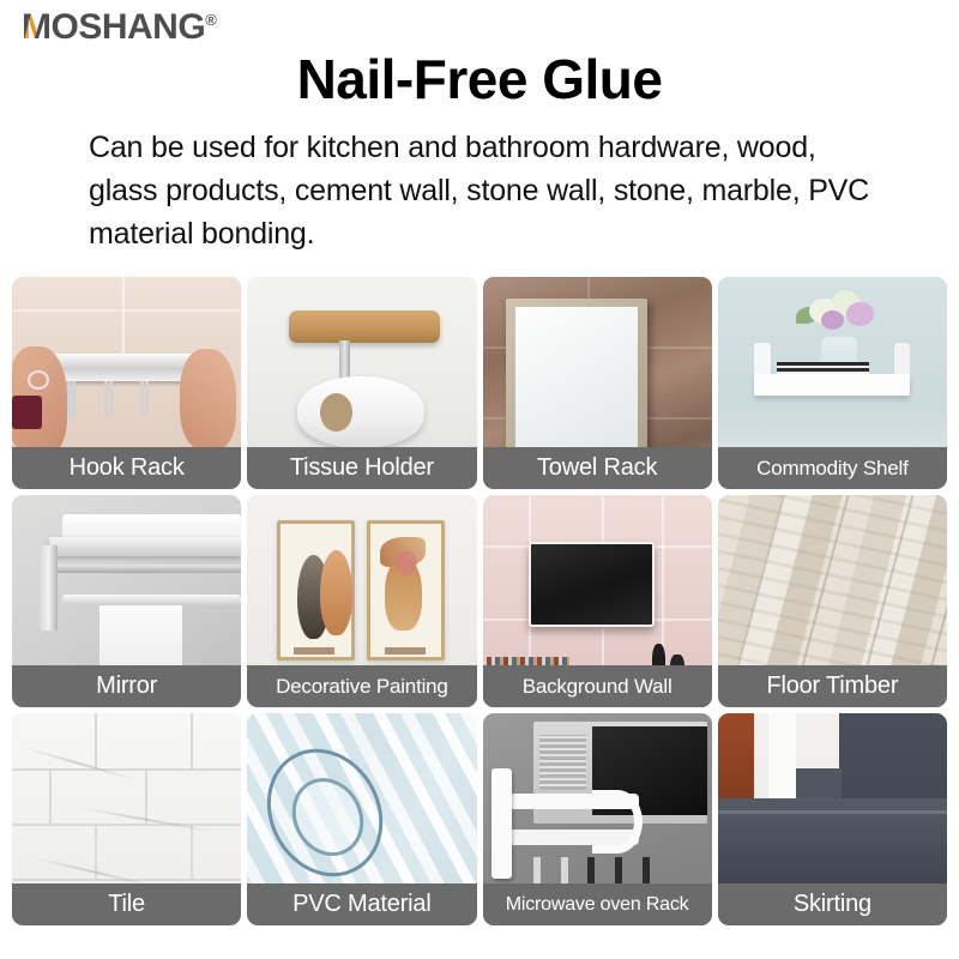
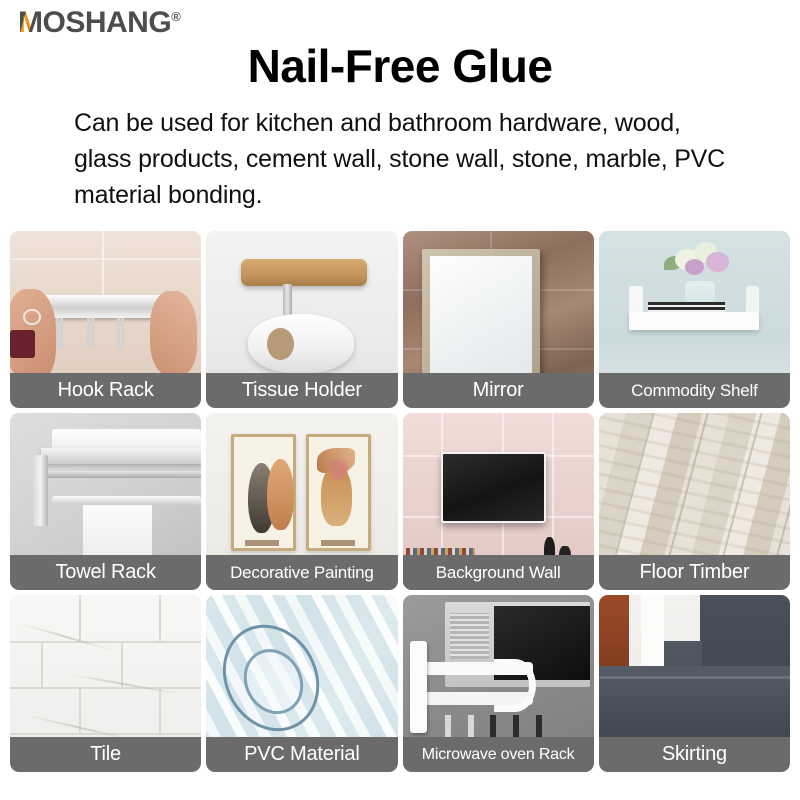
  M
  OSHANG
  ®
  Nail-Free Glue
  Can be used for kitchen and bathroom hardware, wood, glass products, cement wall, stone wall, stone, marble, PVC material bonding.
  Hook Rack
  Tissue Holder
- Towel Rack
+ Mirror
  Commodity Shelf
- Mirror
+ Towel Rack
  Decorative Painting
  Background Wall
  Floor Timber
  Tile
  PVC Material
  Microwave oven Rack
  Skirting
